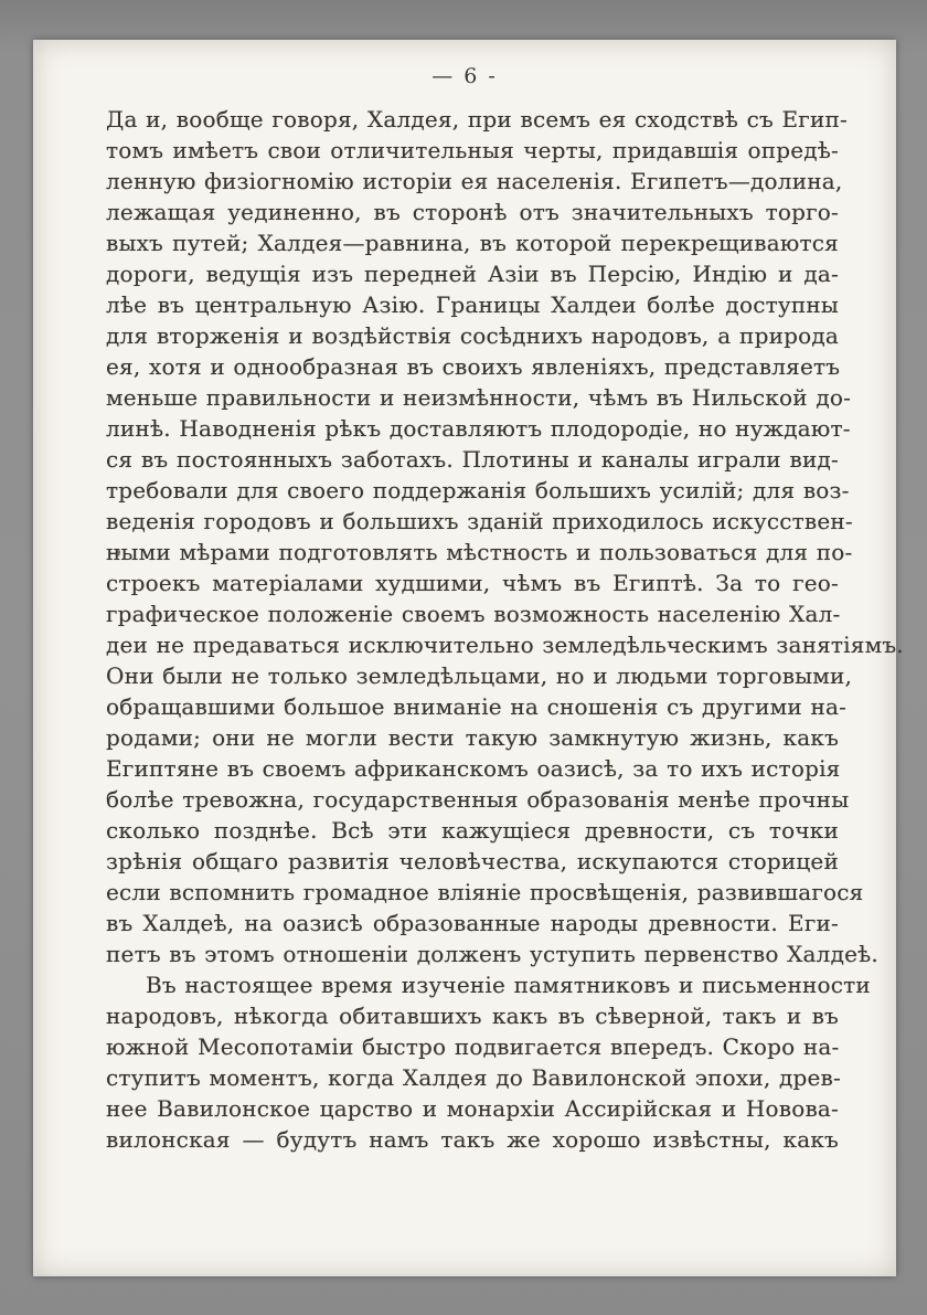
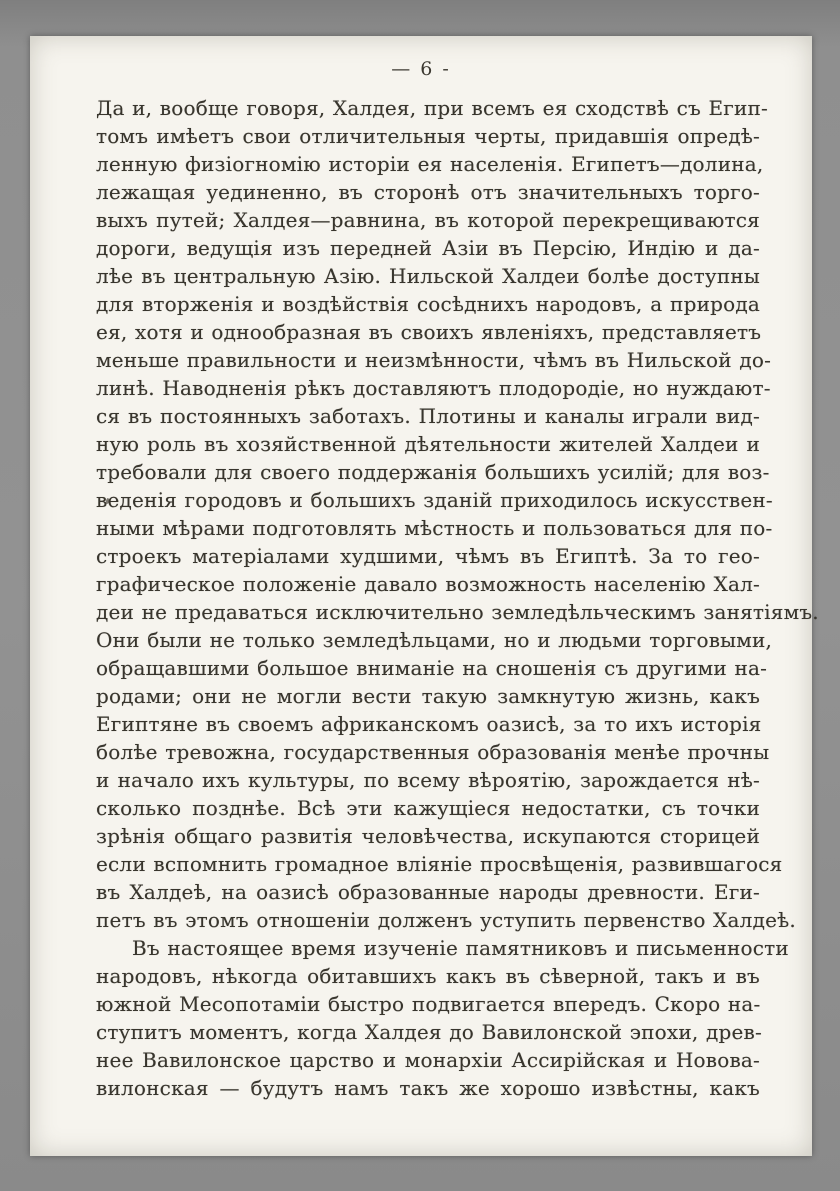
  — 6 -
  Да и, вообще говоря, Халдея, при всемъ ея сходствѣ съ Егип-
  томъ имѣетъ свои отличительныя черты, придавшія опредѣ-
  ленную физіогномію исторіи ея населенія. Египетъ—долина,
  лежащая уединенно, въ сторонѣ отъ значительныхъ торго-
  выхъ путей; Халдея—равнина, въ которой перекрещиваются
  дороги, ведущія изъ передней Азіи въ Персію, Индію и да-
- лѣе въ центральную Азію. Границы Халдеи болѣе доступны
+ лѣе въ центральную Азію. Нильской Халдеи болѣе доступны
  для вторженія и воздѣйствія сосѣднихъ народовъ, а природа
  ея, хотя и однообразная въ своихъ явленіяхъ, представляетъ
  меньше правильности и неизмѣнности, чѣмъ въ Нильской до-
  линѣ. Наводненія рѣкъ доставляютъ плодородіе, но нуждают-
  ся въ постоянныхъ заботахъ. Плотины и каналы играли вид-
+ ную роль въ хозяйственной дѣятельности жителей Халдеи и
  требовали для своего поддержанія большихъ усилій; для воз-
  веденія городовъ и большихъ зданій приходилось искусствен-
  ными мѣрами подготовлять мѣстность и пользоваться для по-
  строекъ матеріалами худшими, чѣмъ въ Египтѣ. За то гео-
- графическое положеніе своемъ возможность населенію Хал-
+ графическое положеніе давало возможность населенію Хал-
  деи не предаваться исключительно земледѣльческимъ занятіямъ.
  Они были не только земледѣльцами, но и людьми торговыми,
  обращавшими большое вниманіе на сношенія съ другими на-
  родами; они не могли вести такую замкнутую жизнь, какъ
  Египтяне въ своемъ африканскомъ оазисѣ, за то ихъ исторія
  болѣе тревожна, государственныя образованія менѣе прочны
+ и начало ихъ культуры, по всему вѣроятію, зарождается нѣ-
- сколько позднѣе. Всѣ эти кажущіеся древности, съ точки
+ сколько позднѣе. Всѣ эти кажущіеся недостатки, съ точки
  зрѣнія общаго развитія человѣчества, искупаются сторицей
  если вспомнить громадное вліяніе просвѣщенія, развившагося
  въ Халдеѣ, на оазисѣ образованные народы древности. Еги-
  петъ въ этомъ отношеніи долженъ уступить первенство Халдеѣ.
  Въ настоящее время изученіе памятниковъ и письменности
  народовъ, нѣкогда обитавшихъ какъ въ сѣверной, такъ и въ
  южной Месопотаміи быстро подвигается впередъ. Скоро на-
  ступитъ моментъ, когда Халдея до Вавилонской эпохи, древ-
  нее Вавилонское царство и монархіи Ассирійская и Новова-
  вилонская — будутъ намъ такъ же хорошо извѣстны, какъ
